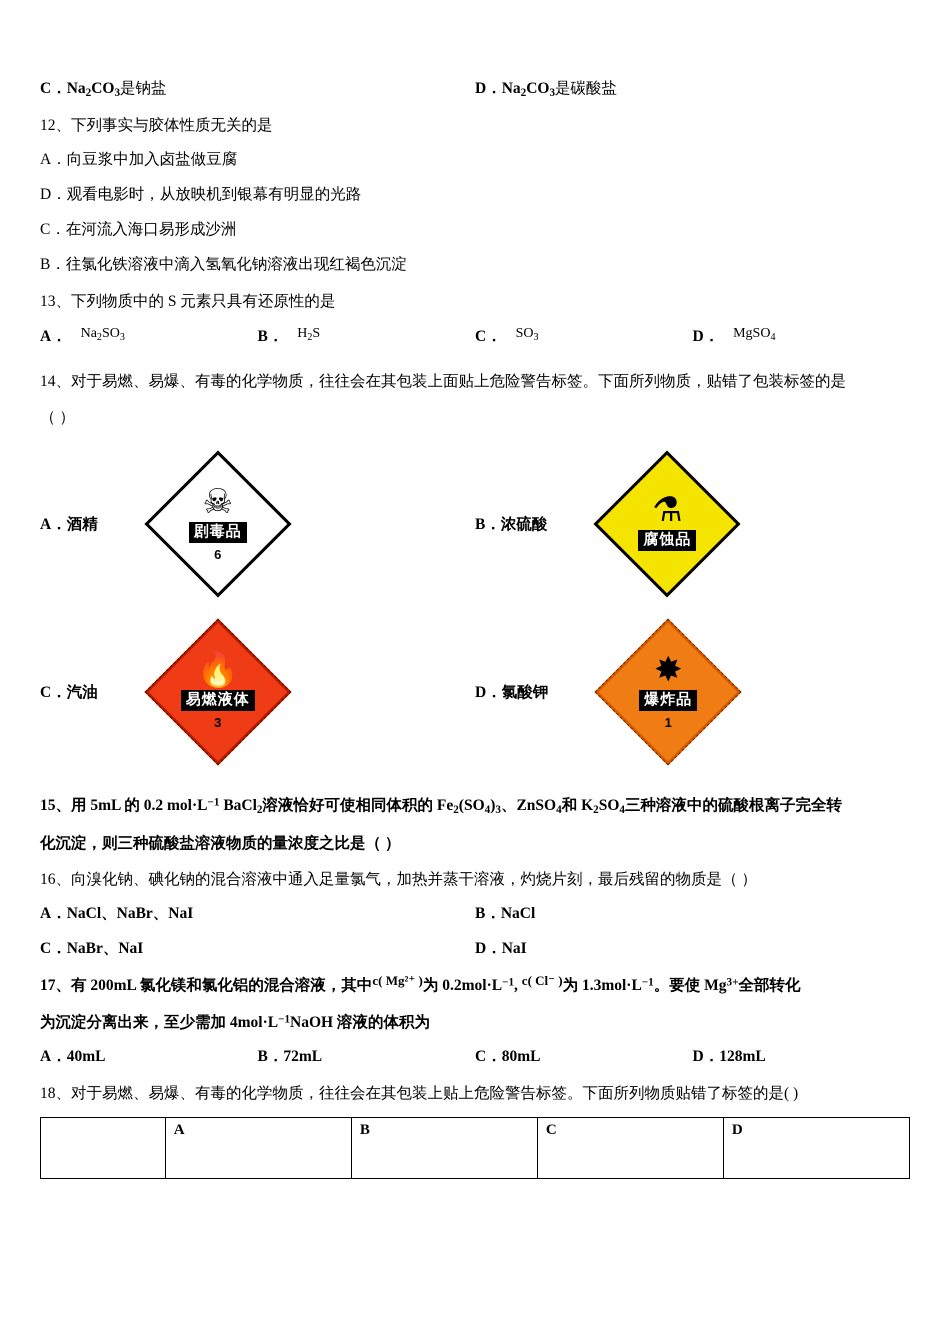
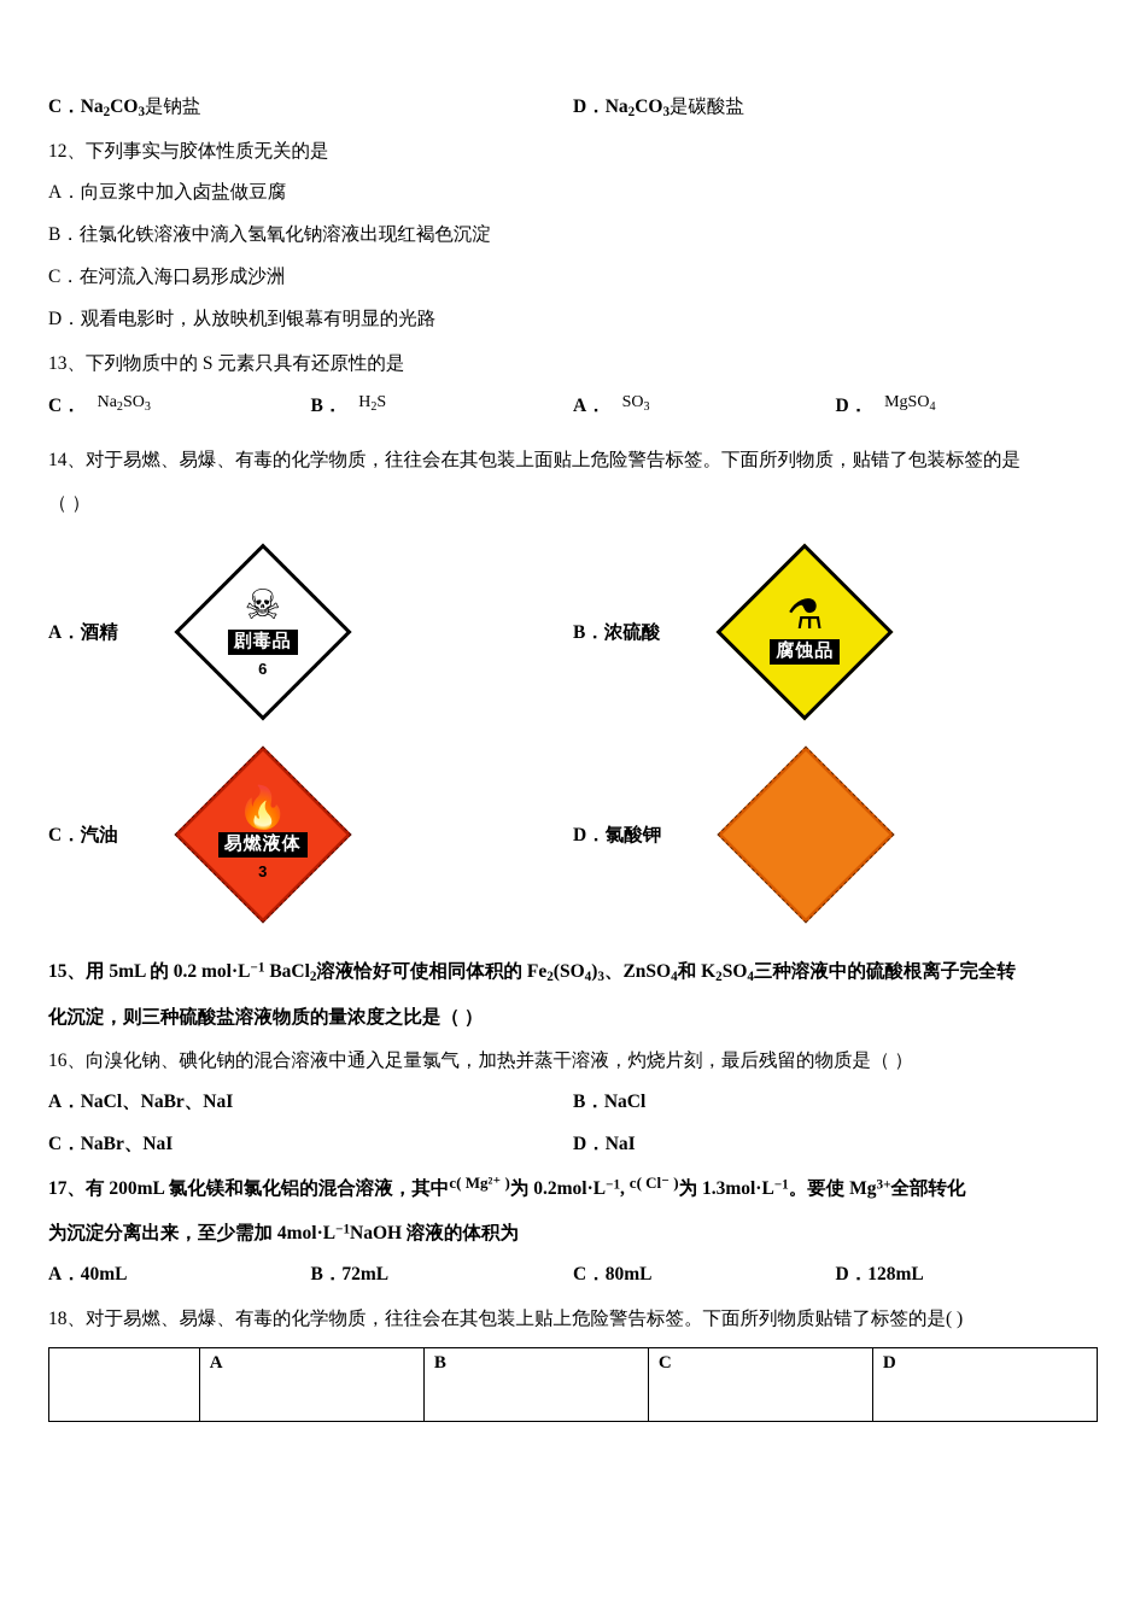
  C．Na2CO3是钠盐
  D．Na2CO3是碳酸盐
  12、下列事实与胶体性质无关的是
  A．向豆浆中加入卤盐做豆腐
- D．观看电影时，从放映机到银幕有明显的光路
+ B．往氯化铁溶液中滴入氢氧化钠溶液出现红褐色沉淀
  C．在河流入海口易形成沙洲
- B．往氯化铁溶液中滴入氢氧化钠溶液出现红褐色沉淀
+ D．观看电影时，从放映机到银幕有明显的光路
  13、下列物质中的 S 元素只具有还原性的是
- A． Na2SO3
+ C． Na2SO3
  B． H2S
- C． SO3
+ A． SO3
  D． MgSO4
  14、对于易燃、易爆、有毒的化学物质，往往会在其包装上面贴上危险警告标签。下面所列物质，贴错了包装标签的是
  （ ）
  A．酒精
  ☠
  剧毒品
  6
  B．浓硫酸
  ⚗
  腐蚀品
  C．汽油
  🔥
  易燃液体
  3
  D．氯酸钾
- ✸
- 爆炸品
- 1
  15、用 5mL 的 0.2 mol·L−1 BaCl2溶液恰好可使相同体积的 Fe2(SO4)3、ZnSO4和 K2SO4三种溶液中的硫酸根离子完全转
  化沉淀，则三种硫酸盐溶液物质的量浓度之比是（ ）
  16、向溴化钠、碘化钠的混合溶液中通入足量氯气，加热并蒸干溶液，灼烧片刻，最后残留的物质是（ ）
  A．NaCl、NaBr、NaI
  B．NaCl
  C．NaBr、NaI
  D．NaI
  17、有 200mL 氯化镁和氯化铝的混合溶液，其中c( Mg²⁺ )为 0.2mol·L−1, c( Cl⁻ )为 1.3mol·L−1。要使 Mg3+全部转化
  为沉淀分离出来，至少需加 4mol·L−1NaOH 溶液的体积为
  A．40mL
  B．72mL
  C．80mL
  D．128mL
  18、对于易燃、易爆、有毒的化学物质，往往会在其包装上贴上危险警告标签。下面所列物质贴错了标签的是( )
  	A	B	C	D
